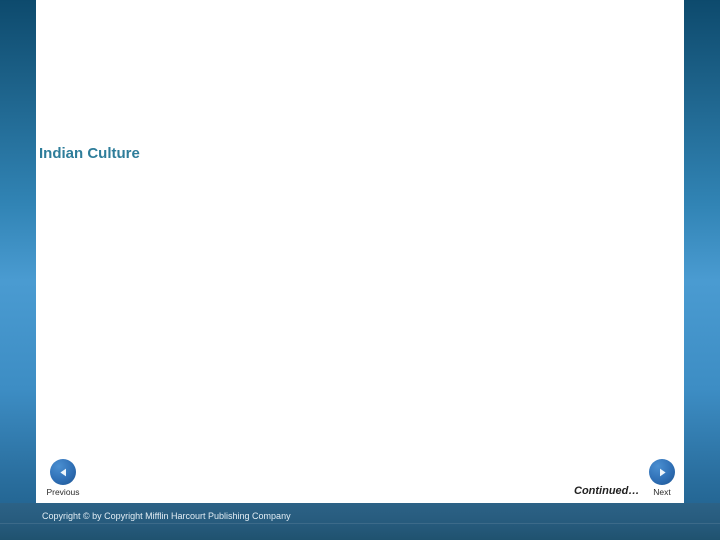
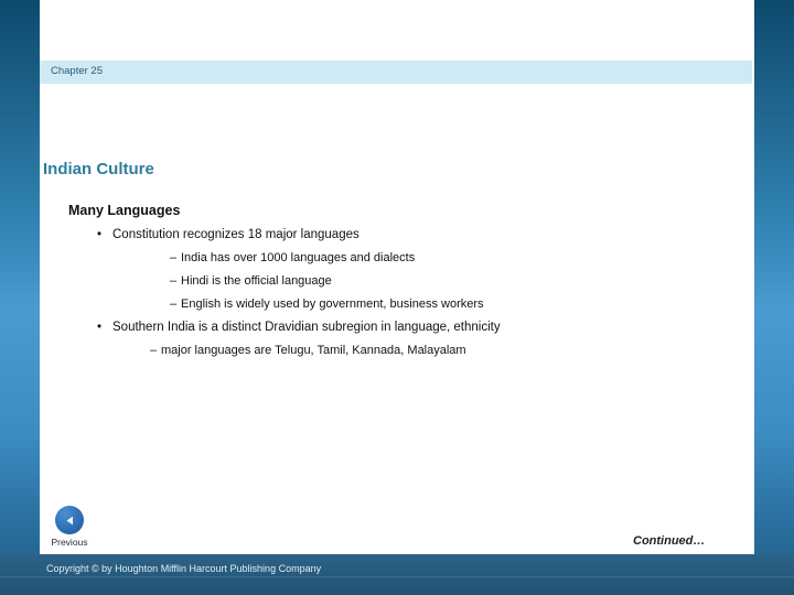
+ Chapter 25
  Indian Culture
+ Many Languages
+ • Constitution recognizes 18 major languages
+ – India has over 1000 languages and dialects
+ – Hindi is the official language
+ – English is widely used by government, business workers
+ • Southern India is a distinct Dravidian subregion in language, ethnicity
+ – major languages are Telugu, Tamil, Kannada, Malayalam
  Previous
- Next
  Continued…
- Copyright © by Copyright Mifflin Harcourt Publishing Company
+ Copyright © by Houghton Mifflin Harcourt Publishing Company
